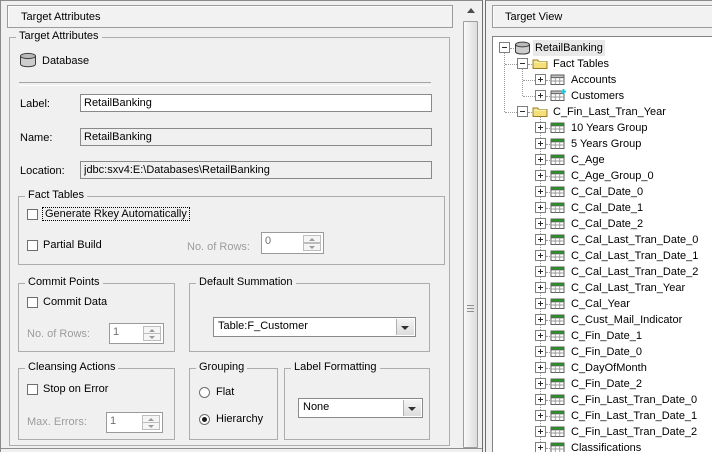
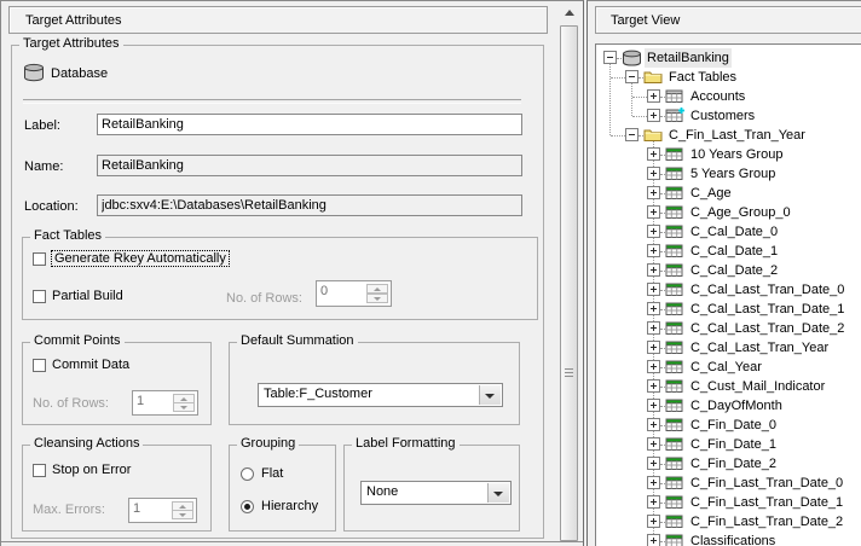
  Target Attributes
  Target Attributes
  Database
  Label:
  RetailBanking
  Name:
  RetailBanking
  Location:
  jdbc:sxv4:E:\Databases\RetailBanking
  Fact Tables
  Generate Rkey Automatically
  Partial Build
  No. of Rows:
  0
  Commit Points
  Commit Data
  No. of Rows:
  1
  Default Summation
  Table:F_Customer
  Cleansing Actions
  Stop on Error
  Max. Errors:
  1
  Grouping
  Flat
  Hierarchy
  Label Formatting
  None
  Target View
  RetailBanking
  Fact Tables
  Accounts
  Customers
  C_Fin_Last_Tran_Year
  10 Years Group
  5 Years Group
  C_Age
  C_Age_Group_0
  C_Cal_Date_0
  C_Cal_Date_1
  C_Cal_Date_2
  C_Cal_Last_Tran_Date_0
  C_Cal_Last_Tran_Date_1
  C_Cal_Last_Tran_Date_2
  C_Cal_Last_Tran_Year
  C_Cal_Year
  C_Cust_Mail_Indicator
- C_Fin_Date_1
+ C_DayOfMonth
  C_Fin_Date_0
- C_DayOfMonth
+ C_Fin_Date_1
  C_Fin_Date_2
  C_Fin_Last_Tran_Date_0
  C_Fin_Last_Tran_Date_1
  C_Fin_Last_Tran_Date_2
  Classifications
